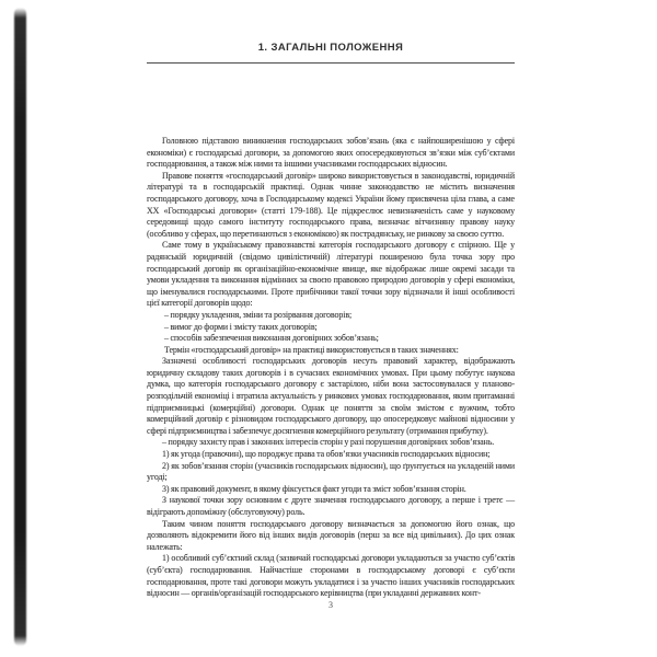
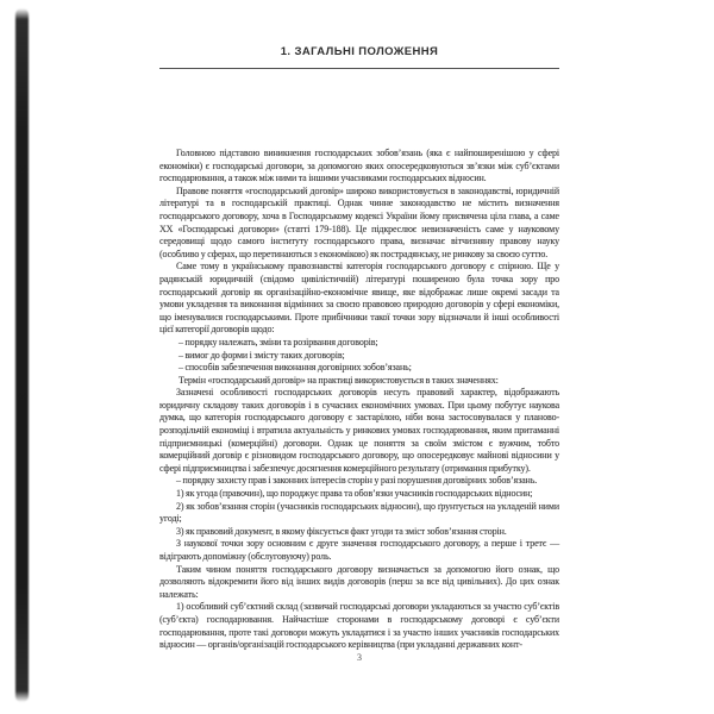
  1. ЗАГАЛЬНІ ПОЛОЖЕННЯ
  Головною підставою виникнення господарських зобов’язань (яка є найпоширенішою у сфері економіки) є господарські договори, за допомогою яких опосередковуються зв’язки між суб’єктами господарювання, а також між ними та іншими учасниками господарських відносин.
  Правове поняття «господарський договір» широко використовується в законодавстві, юридичній літературі та в господарській практиці. Однак чинне законодавство не містить визначення господарського договору, хоча в Господарському кодексі України йому присвячена ціла глава, а саме XX «Господарські договори» (статті 179-188). Це підкреслює невизначеність саме у науковому середовищі щодо самого інституту господарського права, визначає вітчизняну правову науку (особливо у сферах, що перетинаються з економікою) як пострадянську, не ринкову за своєю суттю.
  Саме тому в українському правознавстві категорія господарського договору є спірною. Ще у радянській юридичній (свідомо цивілістичній) літературі поширеною була точка зору про господарський договір як організаційно-економічне явище, яке відображає лише окремі засади та умови укладення та виконання відмінних за своєю правовою природою договорів у сфері економіки, що іменувалися господарськими. Проте прибічники такої точки зору відзначали й інші особливості цієї категорії договорів щодо:
- – порядку укладення, зміни та розірвання договорів;
+ – порядку належать, зміни та розірвання договорів;
  – вимог до форми і змісту таких договорів;
  – способів забезпечення виконання договірних зобов’язань;
  Термін «господарський договір» на практиці використовується в таких значеннях:
  Зазначені особливості господарських договорів несуть правовий характер, відображають юридичну складову таких договорів і в сучасних економічних умовах. При цьому побутує наукова думка, що категорія господарського договору є застарілою, ніби вона застосовувалася у планово-розподільчій економіці і втратила актуальність у ринкових умовах господарювання, яким притаманні підприємницькі (комерційні) договори. Однак це поняття за своїм змістом є вужчим, тобто комерційний договір є різновидом господарського договору, що опосередковує майнові відносини у сфері підприємництва і забезпечує досягнення комерційного результату (отримання прибутку).
  – порядку захисту прав і законних інтересів сторін у разі порушення договірних зобов’язань.
  1) як угода (правочин), що породжує права та обов’язки учасників господарських відносин;
  2) як зобов’язання сторін (учасників господарських відносин), що ґрунтується на укладеній ними угоді;
  3) як правовий документ, в якому фіксується факт угоди та зміст зобов’язання сторін.
  З наукової точки зору основним є друге значення господарського договору, а перше і третє — відіграють допоміжну (обслуговуючу) роль.
  Таким чином поняття господарського договору визначається за допомогою його ознак, що дозволяють відокремити його від інших видів договорів (перш за все від цивільних). До цих ознак належать:
  1) особливий суб’єктний склад (зазвичай господарські договори укладаються за участю суб’єктів (суб’єкта) господарювання. Найчастіше сторонами в господарському договорі є суб’єкти господарювання, проте такі договори можуть укладатися і за участю інших учасників господарських відносин — органів/організацій господарського керівництва (при укладанні державних конт-
  3
